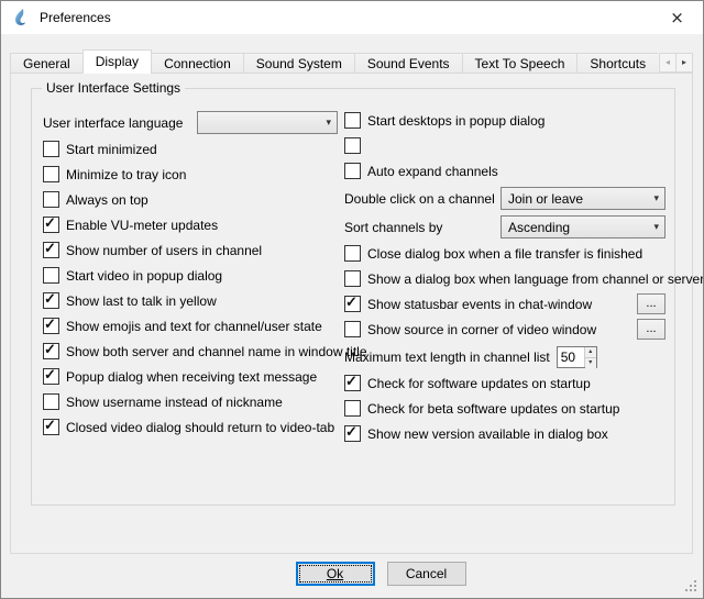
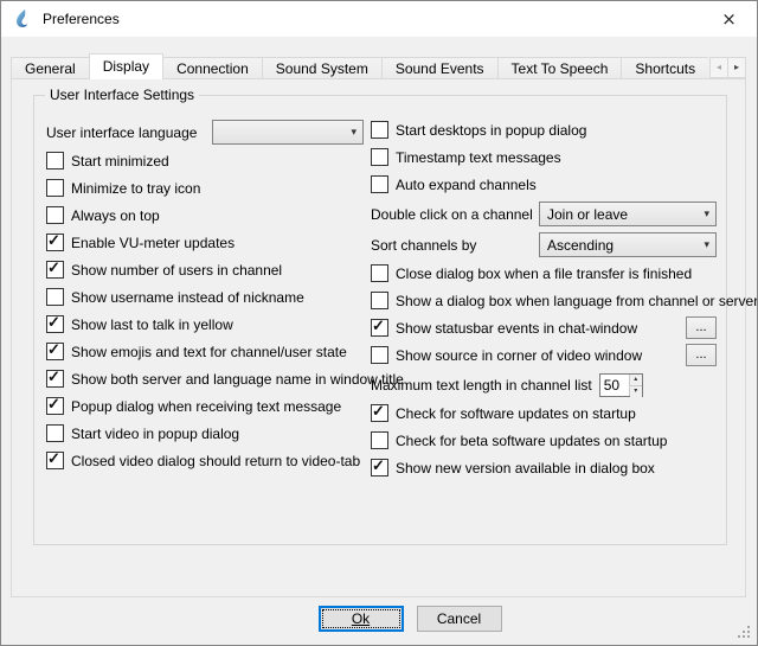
  Preferences
  ×
  General
  Display
  Connection
  Sound System
  Sound Events
  Text To Speech
  Shortcuts
  ◂
  ▸
  User Interface Settings
  User interface language
  ▾
  Start minimized
  Minimize to tray icon
  Always on top
  Enable VU-meter updates
  Show number of users in channel
- Start video in popup dialog
+ Show username instead of nickname
  Show last to talk in yellow
  Show emojis and text for channel/user state
- Show both server and channel name in window title
+ Show both server and language name in window title
  Popup dialog when receiving text message
- Show username instead of nickname
+ Start video in popup dialog
  Closed video dialog should return to video-tab
  Start desktops in popup dialog
+ Timestamp text messages
  Auto expand channels
  Double click on a channel
  Join or leave
  ▾
  Sort channels by
  Ascending
  ▾
  Close dialog box when a file transfer is finished
  Show a dialog box when language from channel or server
  Show statusbar events in chat-window
  ...
  Show source in corner of video window
  ...
  Maximum text length in channel list
  50
  Check for software updates on startup
  Check for beta software updates on startup
  Show new version available in dialog box
  Ok
  Cancel
